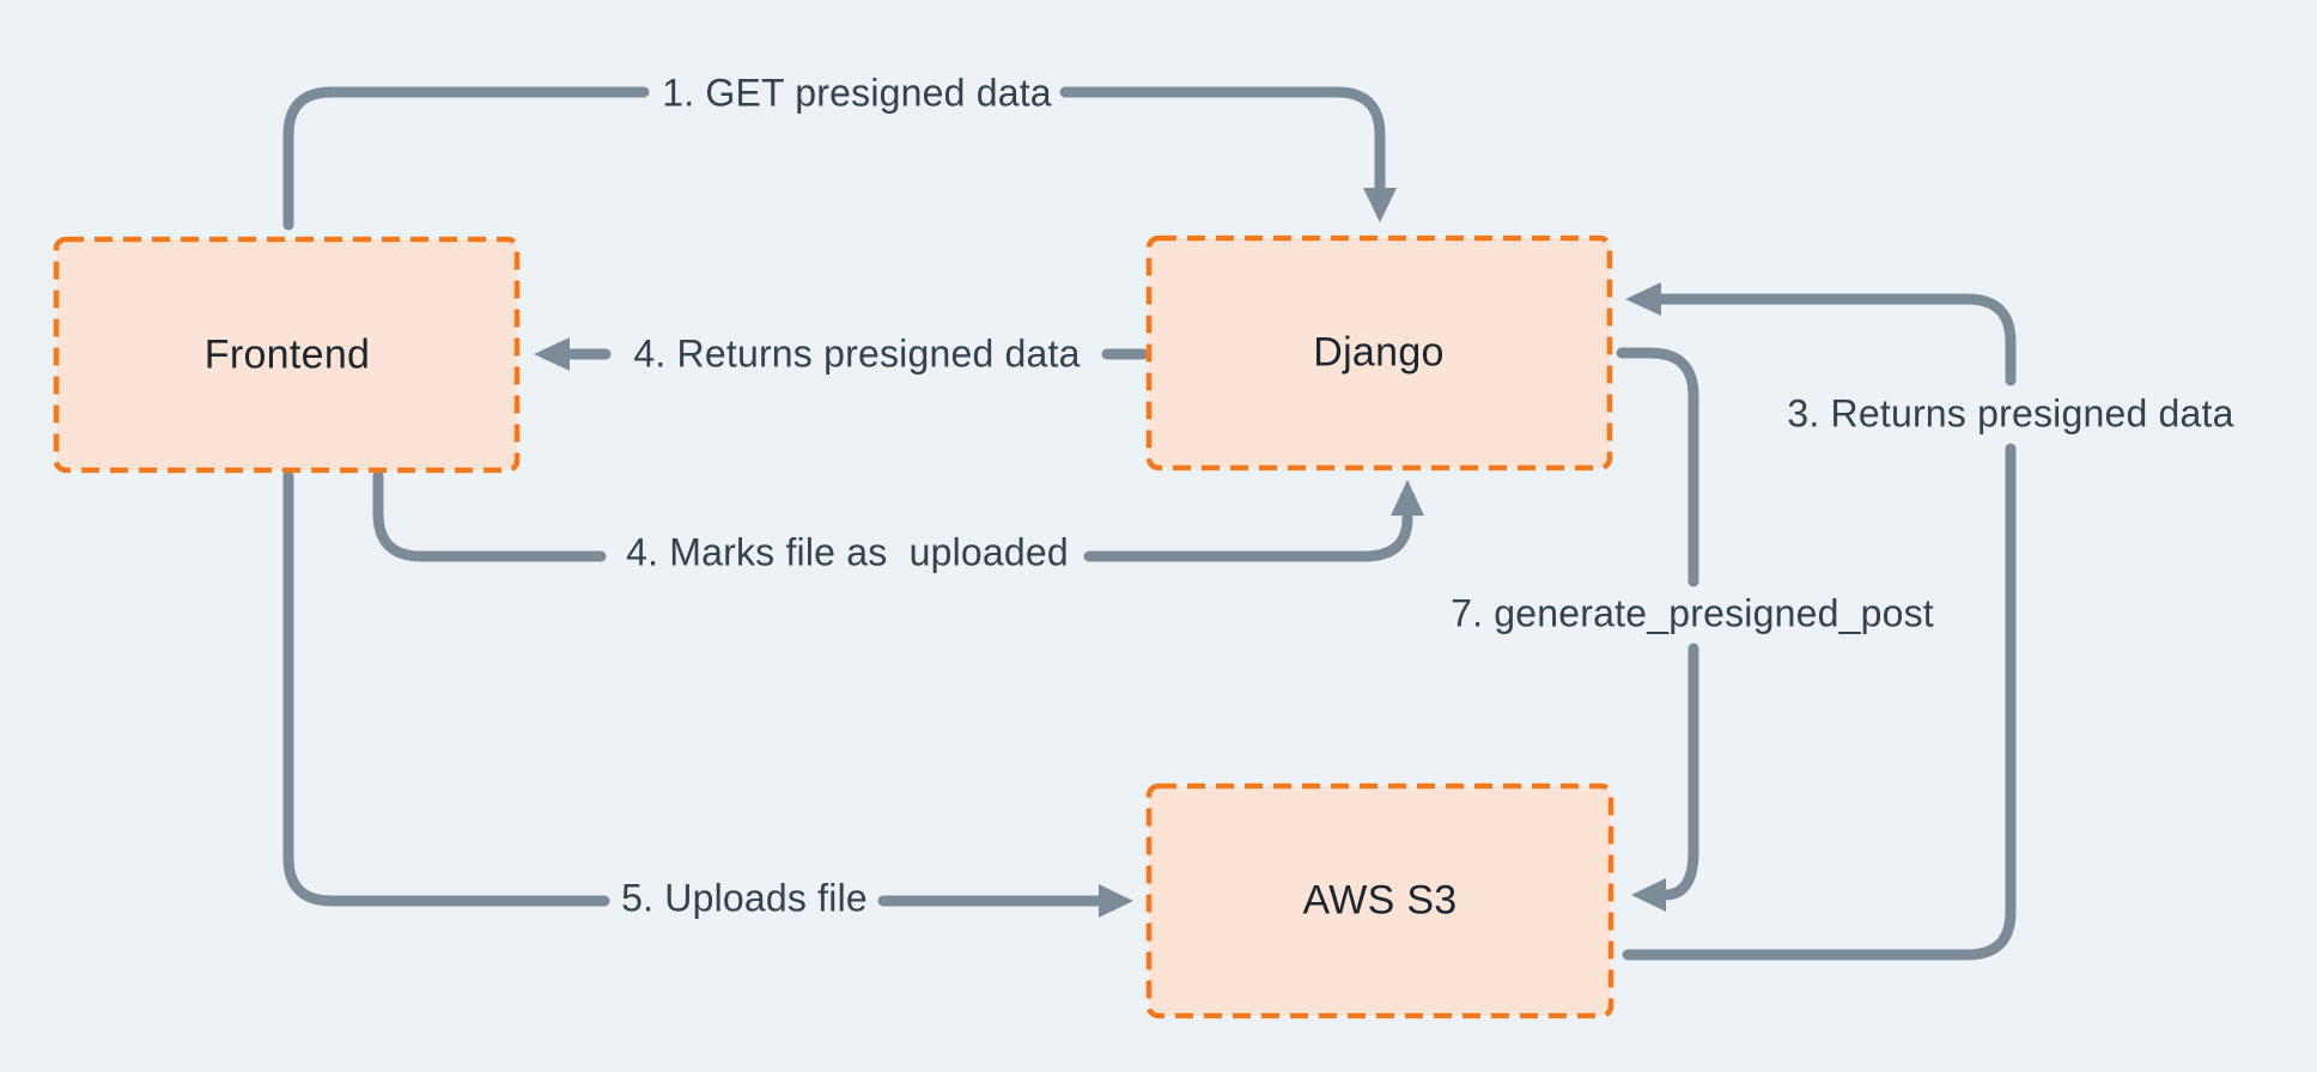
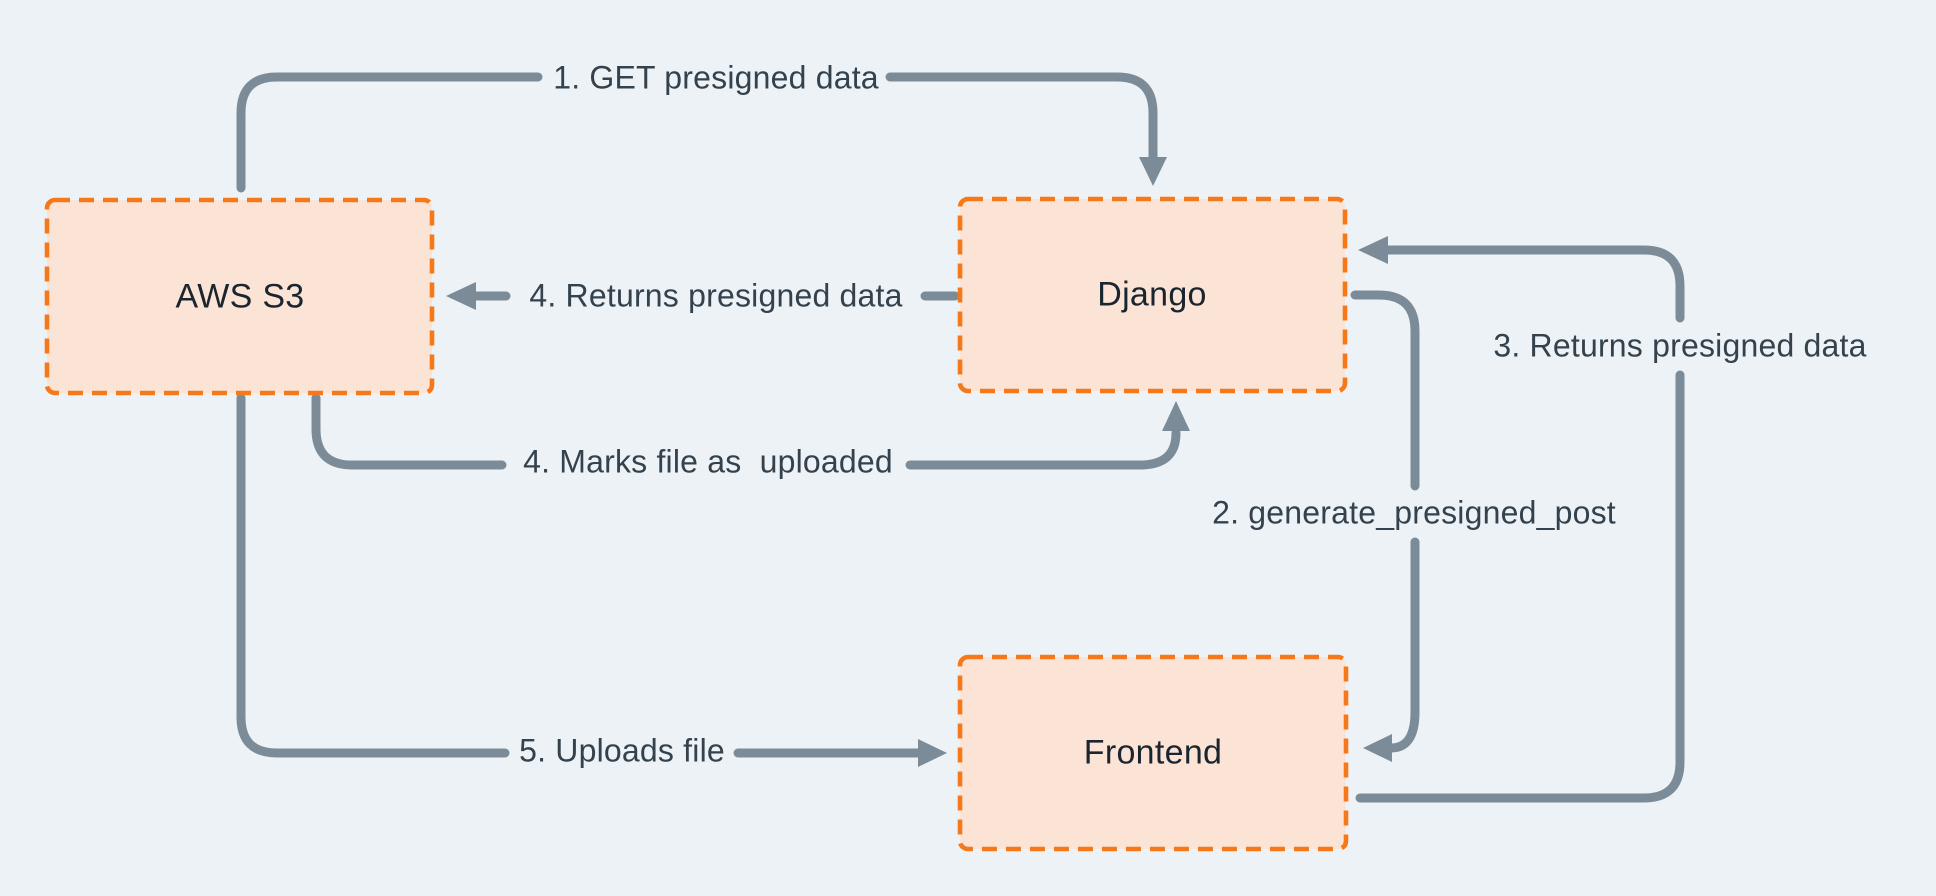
- Frontend
+ AWS S3
  Django
- AWS S3
+ Frontend
  1. GET presigned data
- 7. generate_presigned_post
+ 2. generate_presigned_post
  3. Returns presigned data
  4. Returns presigned data
  5. Uploads file
  4. Marks file as uploaded
